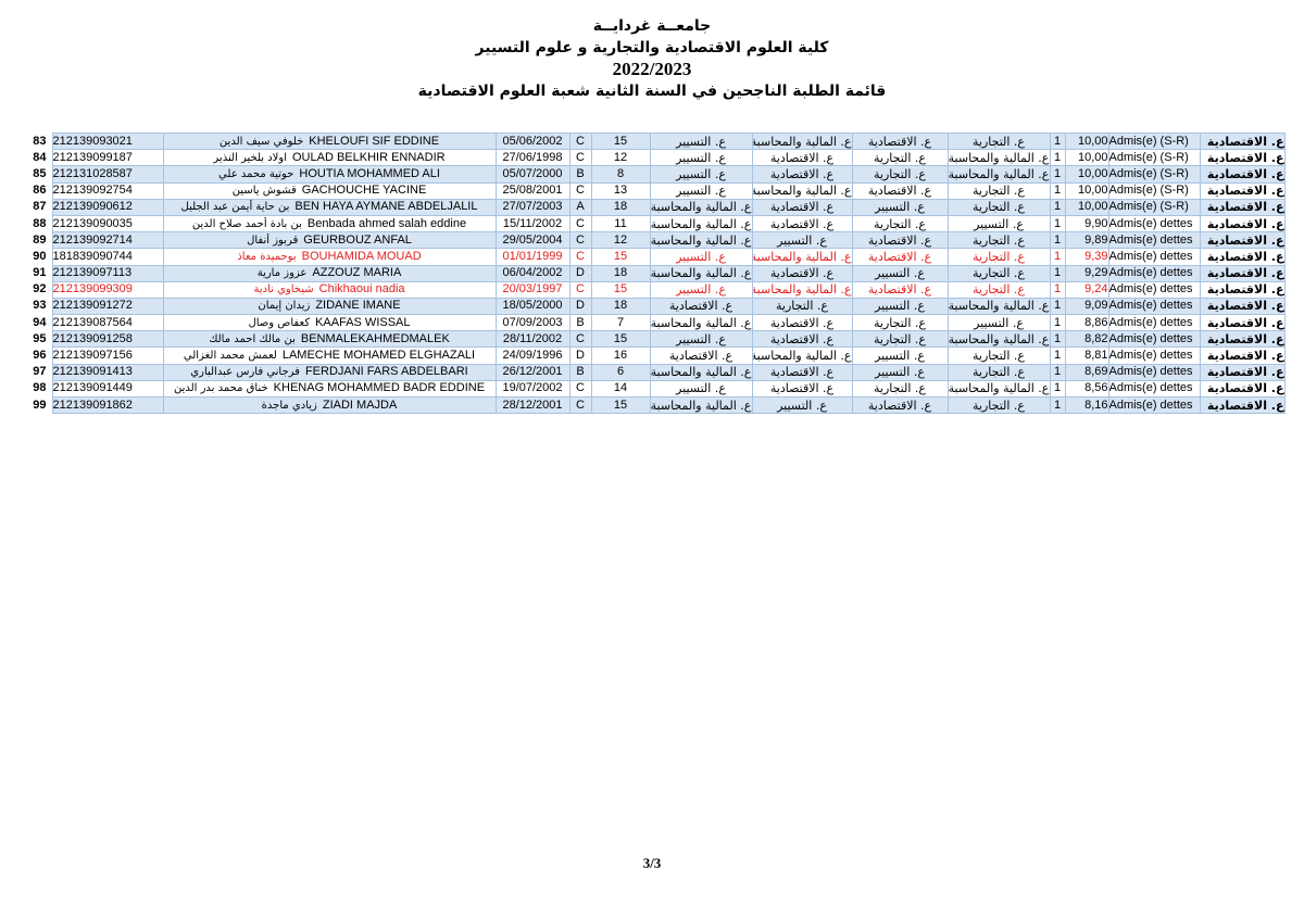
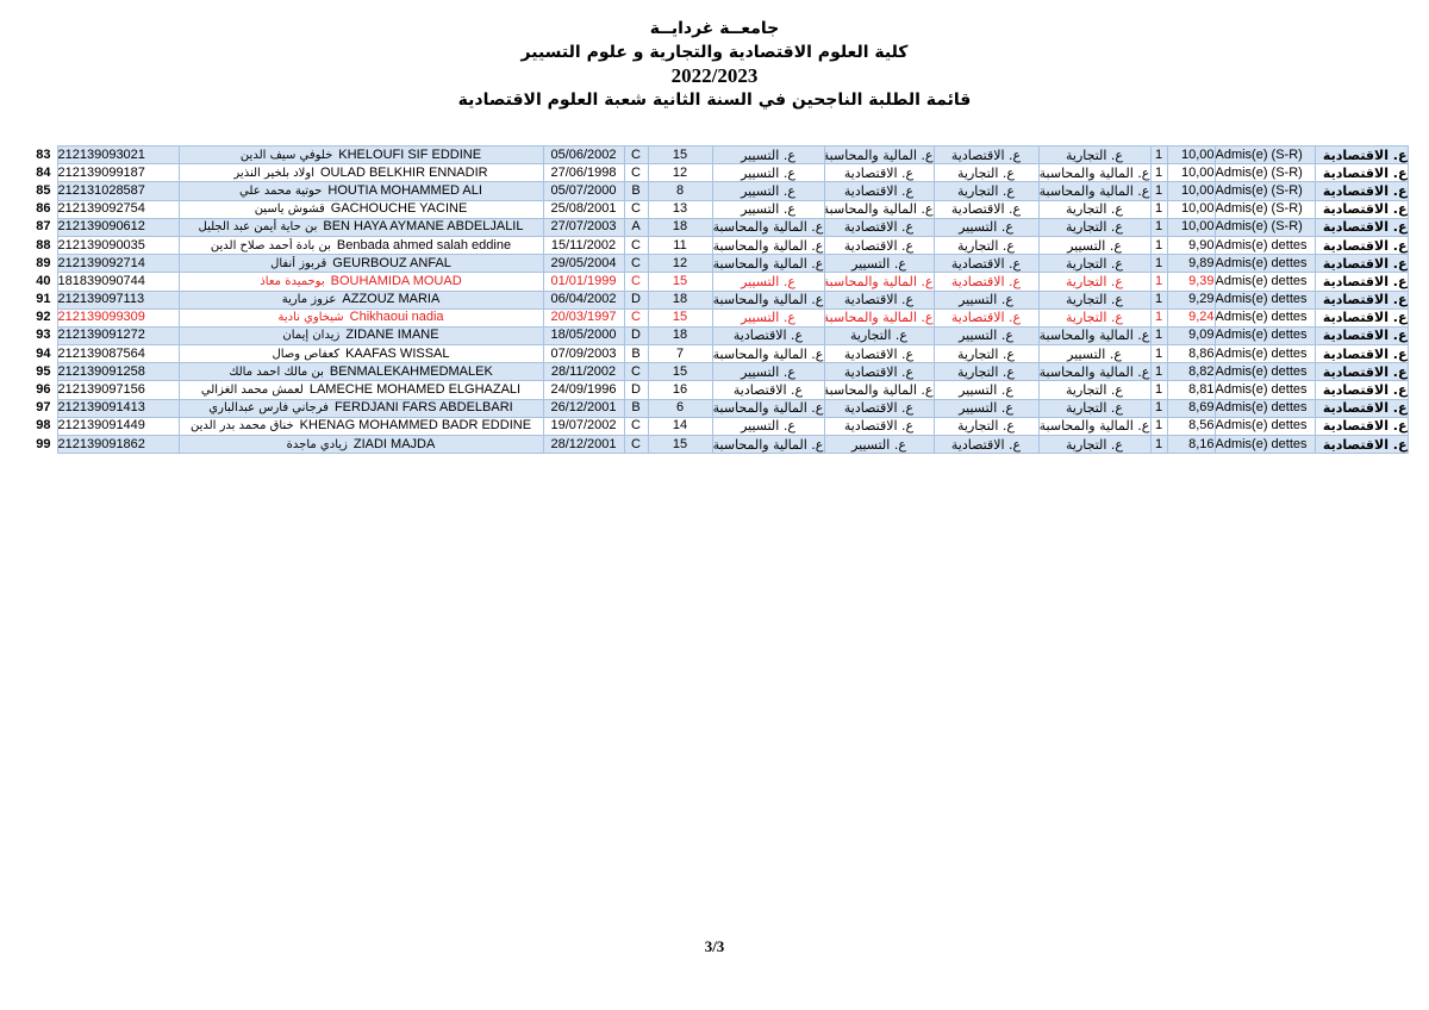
  جامعــة غردايــة
  كلية العلوم الاقتصادية والتجارية و علوم التسيير
  2022/2023
  قائمة الطلبة الناجحين في السنة الثانية شعبة العلوم الاقتصادية
  83	212139093021	خلوفي سيف الدين KHELOUFI SIF EDDINE	05/06/2002	C	15	ع. التسيير	ع. المالية والمحاسبة	ع. الاقتصادية	ع. التجارية	1	10,00	Admis(e) (S-R)	ع. الاقتصادية
  84	212139099187	اولاد بلخير النذير OULAD BELKHIR ENNADIR	27/06/1998	C	12	ع. التسيير	ع. الاقتصادية	ع. التجارية	ع. المالية والمحاسبة	1	10,00	Admis(e) (S-R)	ع. الاقتصادية
  85	212131028587	حوتية محمد علي HOUTIA MOHAMMED ALI	05/07/2000	B	8	ع. التسيير	ع. الاقتصادية	ع. التجارية	ع. المالية والمحاسبة	1	10,00	Admis(e) (S-R)	ع. الاقتصادية
  86	212139092754	قشوش ياسين GACHOUCHE YACINE	25/08/2001	C	13	ع. التسيير	ع. المالية والمحاسبة	ع. الاقتصادية	ع. التجارية	1	10,00	Admis(e) (S-R)	ع. الاقتصادية
  87	212139090612	بن حاية أيمن عبد الجليل BEN HAYA AYMANE ABDELJALIL	27/07/2003	A	18	ع. المالية والمحاسبة	ع. الاقتصادية	ع. التسيير	ع. التجارية	1	10,00	Admis(e) (S-R)	ع. الاقتصادية
  88	212139090035	بن بادة أحمد صلاح الدين Benbada ahmed salah eddine	15/11/2002	C	11	ع. المالية والمحاسبة	ع. الاقتصادية	ع. التجارية	ع. التسيير	1	9,90	Admis(e) dettes	ع. الاقتصادية
  89	212139092714	قربوز أنفال GEURBOUZ ANFAL	29/05/2004	C	12	ع. المالية والمحاسبة	ع. التسيير	ع. الاقتصادية	ع. التجارية	1	9,89	Admis(e) dettes	ع. الاقتصادية
- 90	181839090744	بوحميدة معاذ BOUHAMIDA MOUAD	01/01/1999	C	15	ع. التسيير	ع. المالية والمحاسبة	ع. الاقتصادية	ع. التجارية	1	9,39	Admis(e) dettes	ع. الاقتصادية
+ 40	181839090744	بوحميدة معاذ BOUHAMIDA MOUAD	01/01/1999	C	15	ع. التسيير	ع. المالية والمحاسبة	ع. الاقتصادية	ع. التجارية	1	9,39	Admis(e) dettes	ع. الاقتصادية
  91	212139097113	عزوز مارية AZZOUZ MARIA	06/04/2002	D	18	ع. المالية والمحاسبة	ع. الاقتصادية	ع. التسيير	ع. التجارية	1	9,29	Admis(e) dettes	ع. الاقتصادية
  92	212139099309	شيخاوي نادية Chikhaoui nadia	20/03/1997	C	15	ع. التسيير	ع. المالية والمحاسبة	ع. الاقتصادية	ع. التجارية	1	9,24	Admis(e) dettes	ع. الاقتصادية
  93	212139091272	زيدان إيمان ZIDANE IMANE	18/05/2000	D	18	ع. الاقتصادية	ع. التجارية	ع. التسيير	ع. المالية والمحاسبة	1	9,09	Admis(e) dettes	ع. الاقتصادية
  94	212139087564	كعفاص وصال KAAFAS WISSAL	07/09/2003	B	7	ع. المالية والمحاسبة	ع. الاقتصادية	ع. التجارية	ع. التسيير	1	8,86	Admis(e) dettes	ع. الاقتصادية
  95	212139091258	بن مالك احمد مالك BENMALEKAHMEDMALEK	28/11/2002	C	15	ع. التسيير	ع. الاقتصادية	ع. التجارية	ع. المالية والمحاسبة	1	8,82	Admis(e) dettes	ع. الاقتصادية
  96	212139097156	لعمش محمد الغزالي LAMECHE MOHAMED ELGHAZALI	24/09/1996	D	16	ع. الاقتصادية	ع. المالية والمحاسبة	ع. التسيير	ع. التجارية	1	8,81	Admis(e) dettes	ع. الاقتصادية
  97	212139091413	فرجاني فارس عبدالباري FERDJANI FARS ABDELBARI	26/12/2001	B	6	ع. المالية والمحاسبة	ع. الاقتصادية	ع. التسيير	ع. التجارية	1	8,69	Admis(e) dettes	ع. الاقتصادية
  98	212139091449	خناق محمد بدر الدين KHENAG MOHAMMED BADR EDDINE	19/07/2002	C	14	ع. التسيير	ع. الاقتصادية	ع. التجارية	ع. المالية والمحاسبة	1	8,56	Admis(e) dettes	ع. الاقتصادية
  99	212139091862	زيادي ماجدة ZIADI MAJDA	28/12/2001	C	15	ع. المالية والمحاسبة	ع. التسيير	ع. الاقتصادية	ع. التجارية	1	8,16	Admis(e) dettes	ع. الاقتصادية
  3/3
